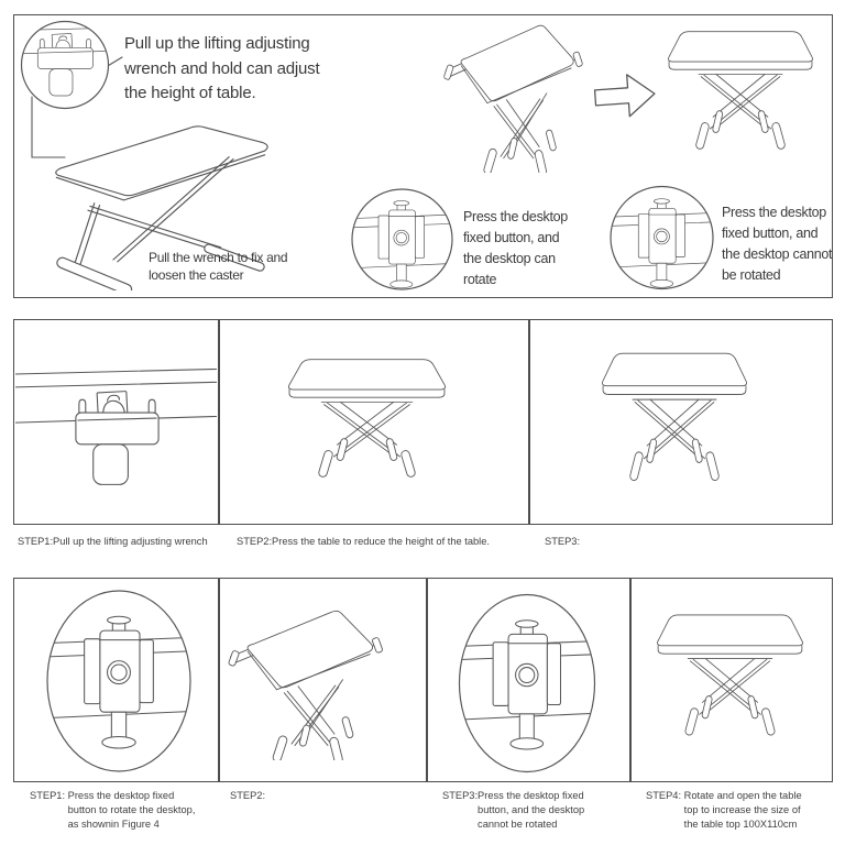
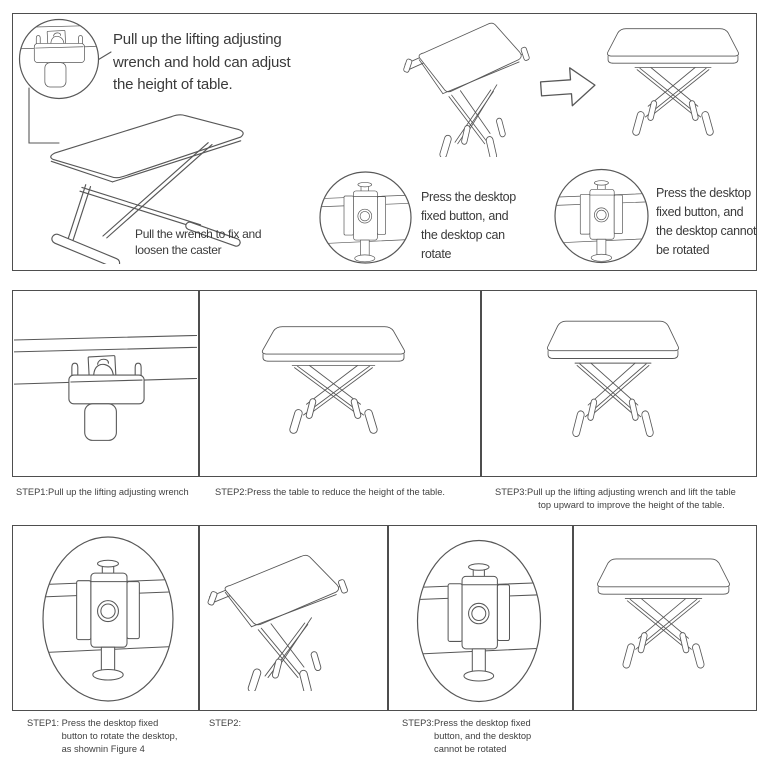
  Pull up the lifting adjusting
  wrench and hold can adjust
  the height of table.
  Pull the wrench to fix and
  loosen the caster
  Press the desktop
  fixed button, and
  the desktop can
  rotate
  Press the desktop
  fixed button, and
  the desktop cannot
  be rotated
  STEP1:
  Pull up the lifting adjusting wrench
  STEP2:
  Press the table to reduce the height of the table.
  STEP3:
+ Pull up the lifting adjusting wrench and lift the table
+ top upward to improve the height of the table.
  STEP1:
  Press the desktop fixed
  button to rotate the desktop,
  as shownin Figure 4
  STEP2:
  STEP3:
  Press the desktop fixed
  button, and the desktop
  cannot be rotated
- STEP4:
- Rotate and open the table
- top to increase the size of
- the table top 100X110cm
